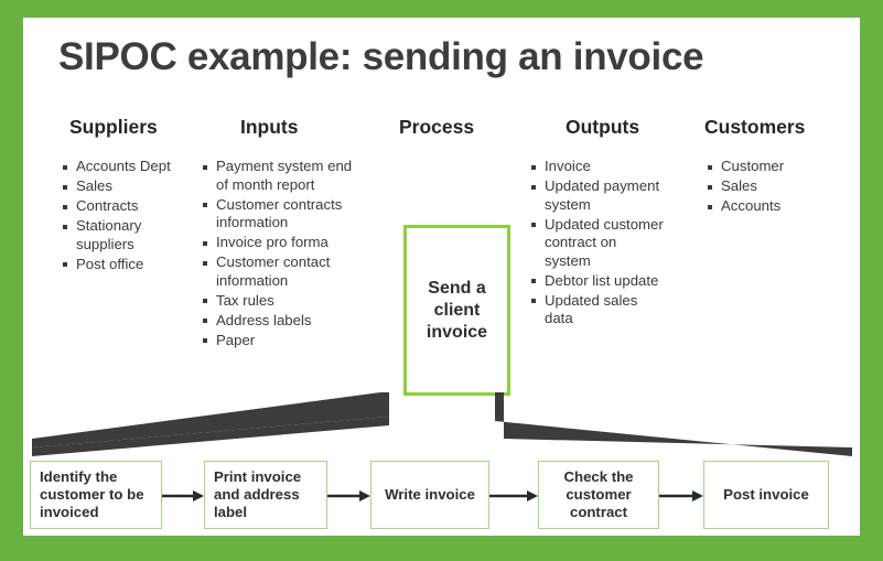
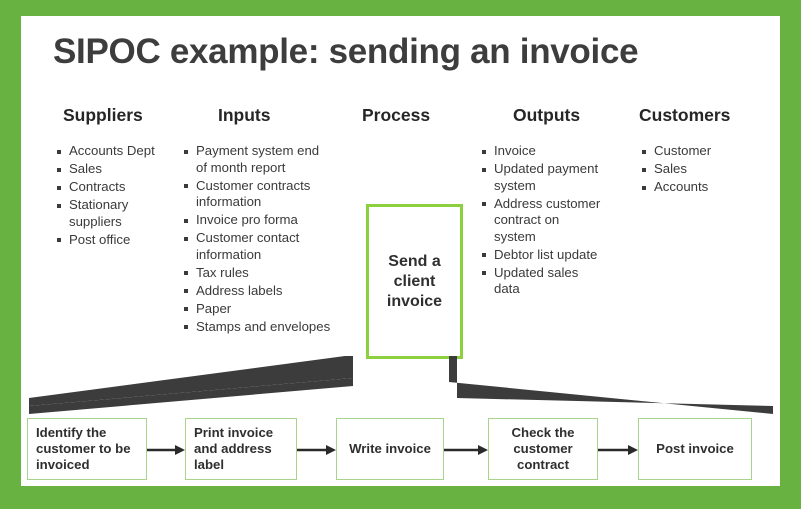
  SIPOC example: sending an invoice
  Suppliers
  Inputs
  Process
  Outputs
  Customers
  Accounts Dept
  Sales
  Contracts
  Stationary suppliers
  Post office
  Payment system end of month report
  Customer contracts information
  Invoice pro forma
  Customer contact information
  Tax rules
  Address labels
  Paper
+ Stamps and envelopes
  Invoice
  Updated payment system
- Updated customer contract on system
+ Address customer contract on system
  Debtor list update
  Updated sales data
  Customer
  Sales
  Accounts
  Send a client invoice
  Identify the customer to be invoiced
  Print invoice and address label
  Write invoice
  Check the customer contract
  Post invoice
